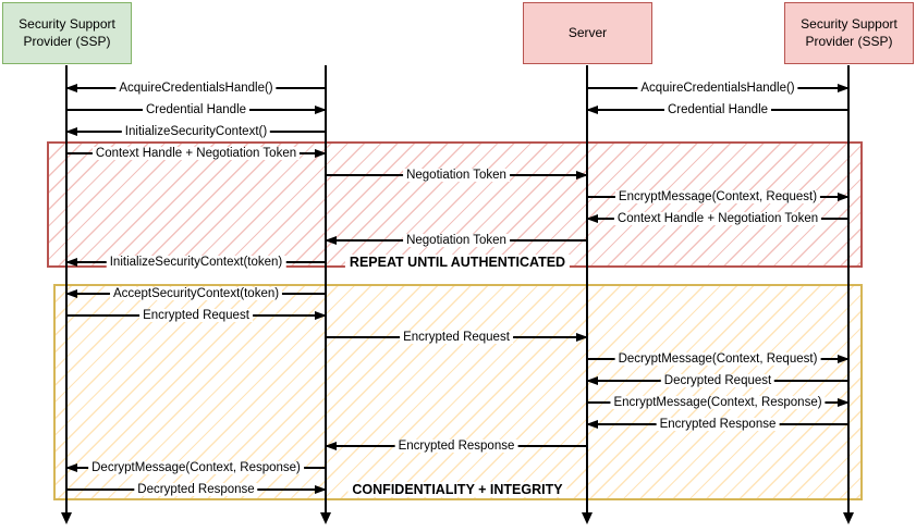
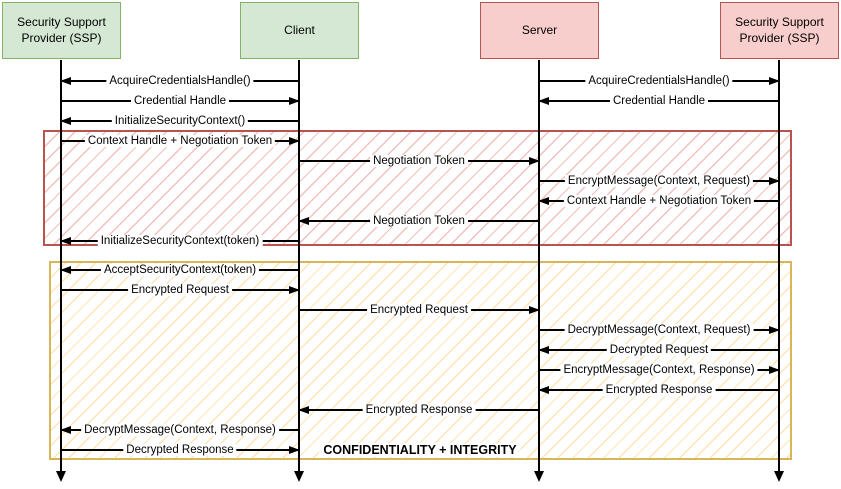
  Security Support Provider (SSP)
+ Client
  Server
  Security Support Provider (SSP)
  AcquireCredentialsHandle()
  AcquireCredentialsHandle()
  Credential Handle
  Credential Handle
  InitializeSecurityContext()
  Context Handle + Negotiation Token
  Negotiation Token
  EncryptMessage(Context, Request)
  Context Handle + Negotiation Token
  Negotiation Token
  InitializeSecurityContext(token)
  AcceptSecurityContext(token)
  Encrypted Request
  Encrypted Request
  DecryptMessage(Context, Request)
  Decrypted Request
  EncryptMessage(Context, Response)
  Encrypted Response
  Encrypted Response
  DecryptMessage(Context, Response)
  Decrypted Response
- REPEAT UNTIL AUTHENTICATED
  CONFIDENTIALITY + INTEGRITY
